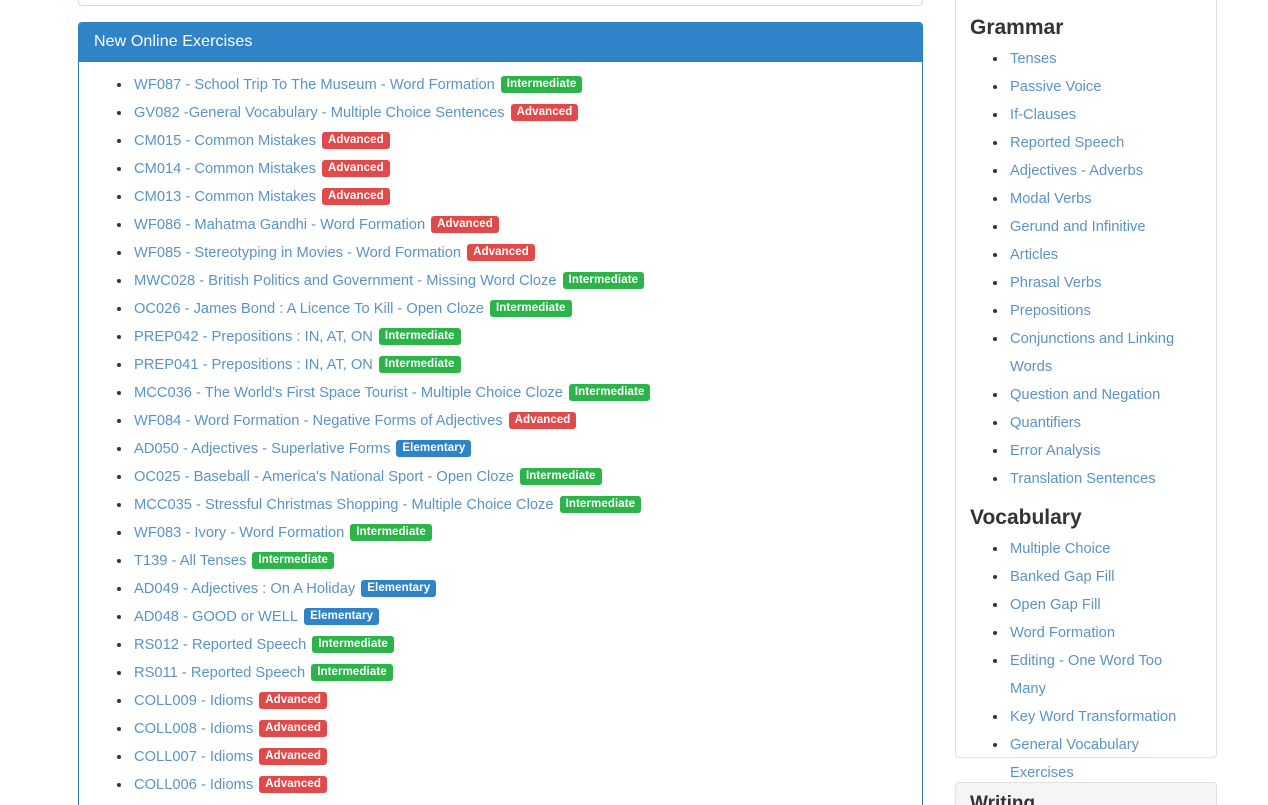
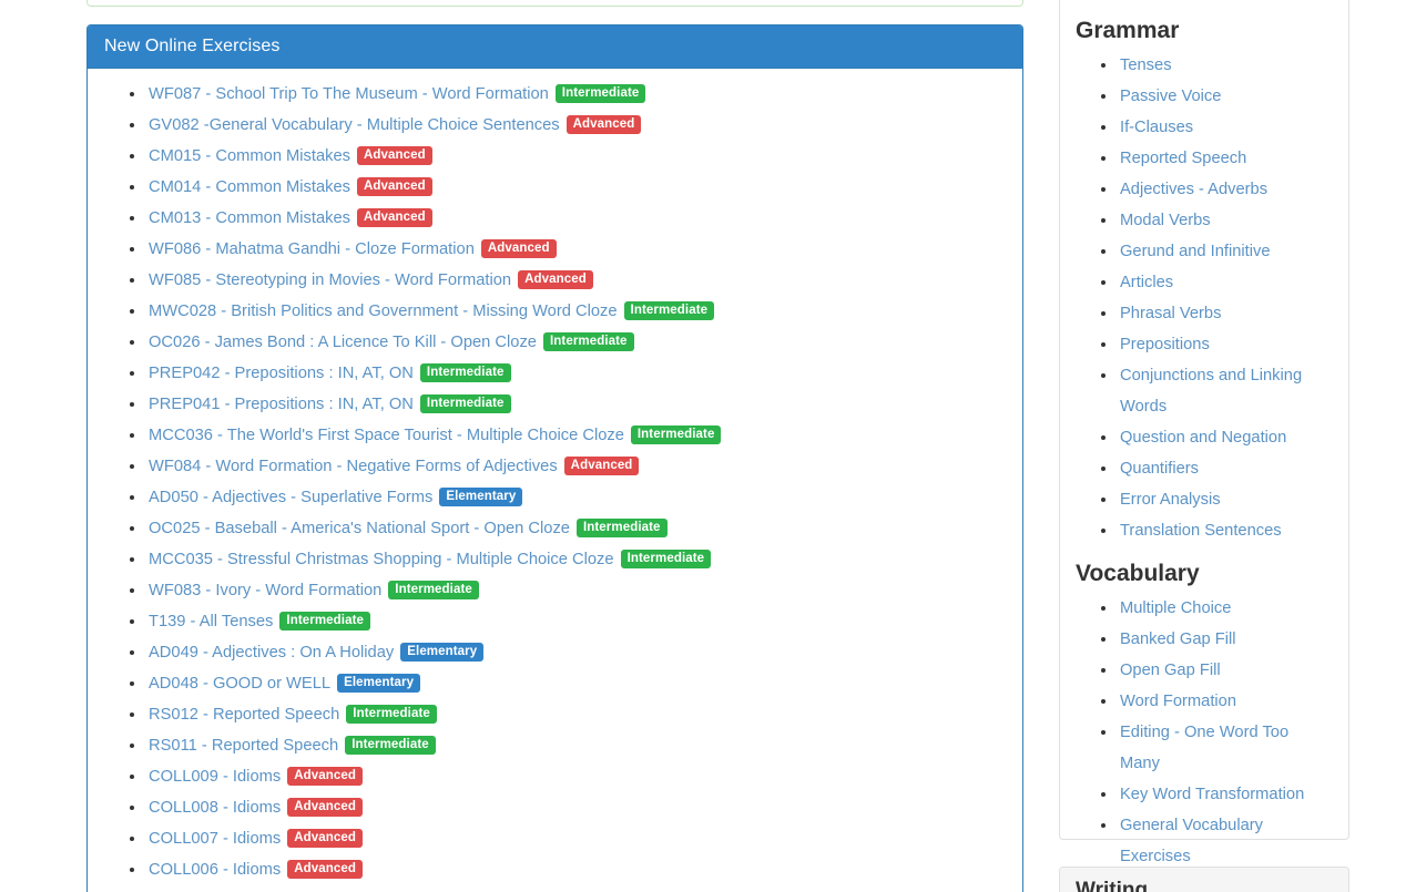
  New Online Exercises
  WF087 - School Trip To The Museum - Word Formation Intermediate
  GV082 -General Vocabulary - Multiple Choice Sentences Advanced
  CM015 - Common Mistakes Advanced
  CM014 - Common Mistakes Advanced
  CM013 - Common Mistakes Advanced
- WF086 - Mahatma Gandhi - Word Formation Advanced
+ WF086 - Mahatma Gandhi - Cloze Formation Advanced
  WF085 - Stereotyping in Movies - Word Formation Advanced
  MWC028 - British Politics and Government - Missing Word Cloze Intermediate
  OC026 - James Bond : A Licence To Kill - Open Cloze Intermediate
  PREP042 - Prepositions : IN, AT, ON Intermediate
  PREP041 - Prepositions : IN, AT, ON Intermediate
  MCC036 - The World's First Space Tourist - Multiple Choice Cloze Intermediate
  WF084 - Word Formation - Negative Forms of Adjectives Advanced
  AD050 - Adjectives - Superlative Forms Elementary
  OC025 - Baseball - America's National Sport - Open Cloze Intermediate
  MCC035 - Stressful Christmas Shopping - Multiple Choice Cloze Intermediate
  WF083 - Ivory - Word Formation Intermediate
  T139 - All Tenses Intermediate
  AD049 - Adjectives : On A Holiday Elementary
  AD048 - GOOD or WELL Elementary
  RS012 - Reported Speech Intermediate
  RS011 - Reported Speech Intermediate
  COLL009 - Idioms Advanced
  COLL008 - Idioms Advanced
  COLL007 - Idioms Advanced
  COLL006 - Idioms Advanced
  Grammar
  Tenses
  Passive Voice
  If-Clauses
  Reported Speech
  Adjectives - Adverbs
  Modal Verbs
  Gerund and Infinitive
  Articles
  Phrasal Verbs
  Prepositions
  Conjunctions and Linking Words
  Question and Negation
  Quantifiers
  Error Analysis
  Translation Sentences
  Vocabulary
  Multiple Choice
  Banked Gap Fill
  Open Gap Fill
  Word Formation
  Editing - One Word Too Many
  Key Word Transformation
  General Vocabulary Exercises
  Writing
